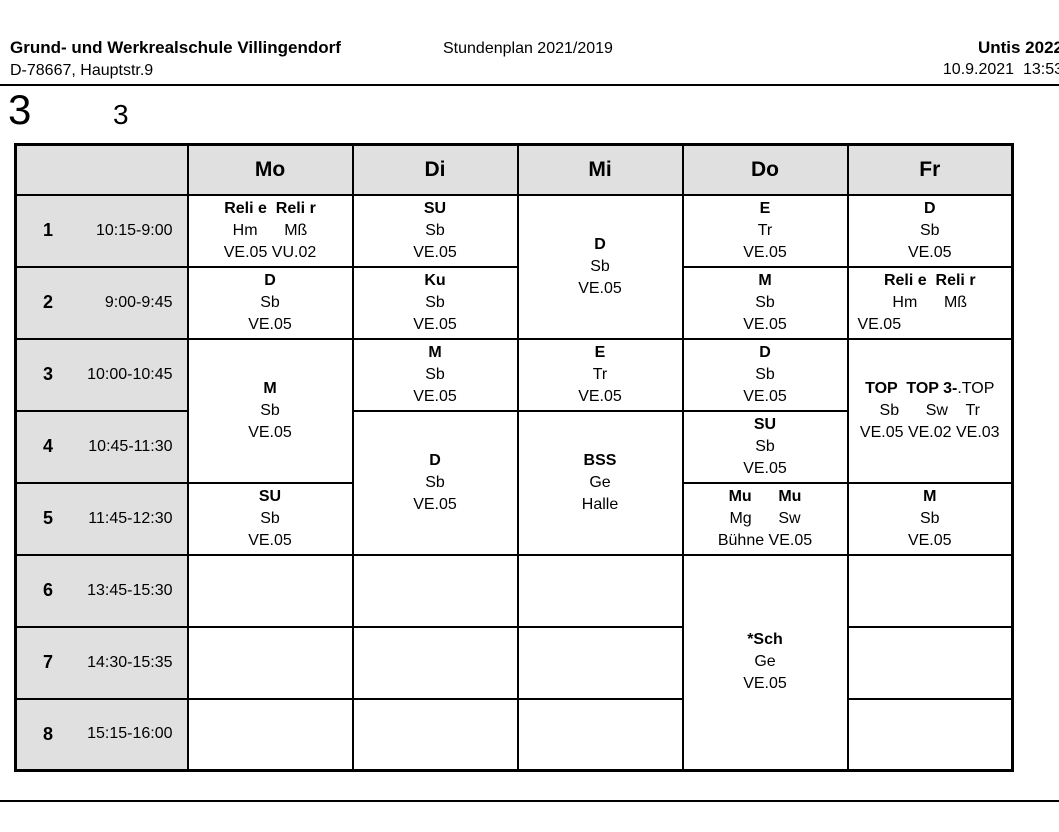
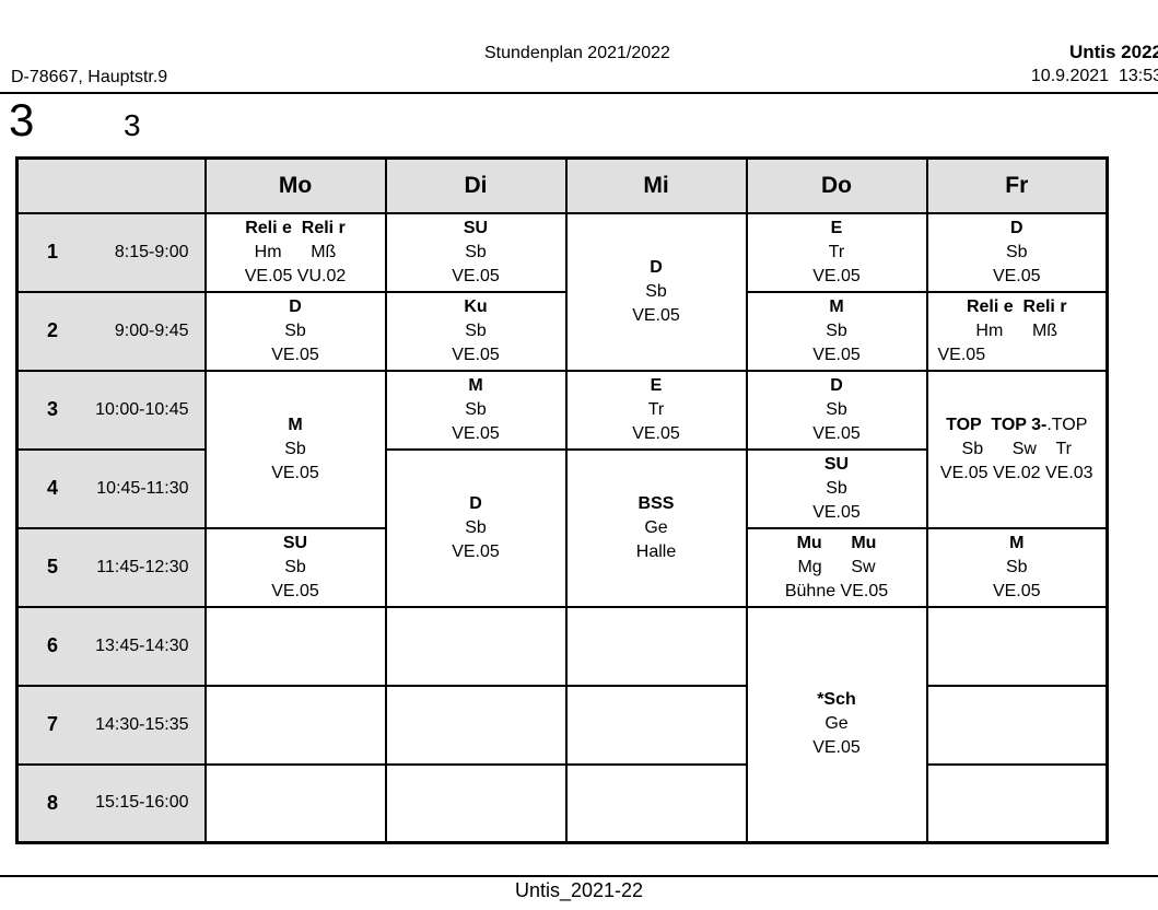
- Grund- und Werkrealschule Villingendorf
  D-78667, Hauptstr.9
- Stundenplan 2021/2019
+ Stundenplan 2021/2022
  Untis 2022
  10.9.2021 13:5
  3
  3
  	Mo	Di	Mi	Do	Fr
- 1 10:15-9:00	Reli e Reli r Hm Mß VE.05 VU.02	SU Sb VE.05	D Sb VE.05	E Tr VE.05	D Sb VE.05
+ 1 8:15-9:00	Reli e Reli r Hm Mß VE.05 VU.02	SU Sb VE.05	D Sb VE.05	E Tr VE.05	D Sb VE.05
  2 9:00-9:45	D Sb VE.05	Ku Sb VE.05	M Sb VE.05	Reli e Reli r Hm Mß VE.05
  3 10:00-10:45	M Sb VE.05	M Sb VE.05	E Tr VE.05	D Sb VE.05	TOP TOP 3-.TOP Sb Sw Tr VE.05 VE.02 VE.03
  4 10:45-11:30	D Sb VE.05	BSS Ge Halle	SU Sb VE.05
  5 11:45-12:30	SU Sb VE.05	Mu Mu Mg Sw Bühne VE.05	M Sb VE.05
- 6 13:45-15:30				*Sch Ge VE.05
+ 6 13:45-14:30				*Sch Ge VE.05
  7 14:30-15:35
  8 15:15-16:00
+ Untis_2021-22
